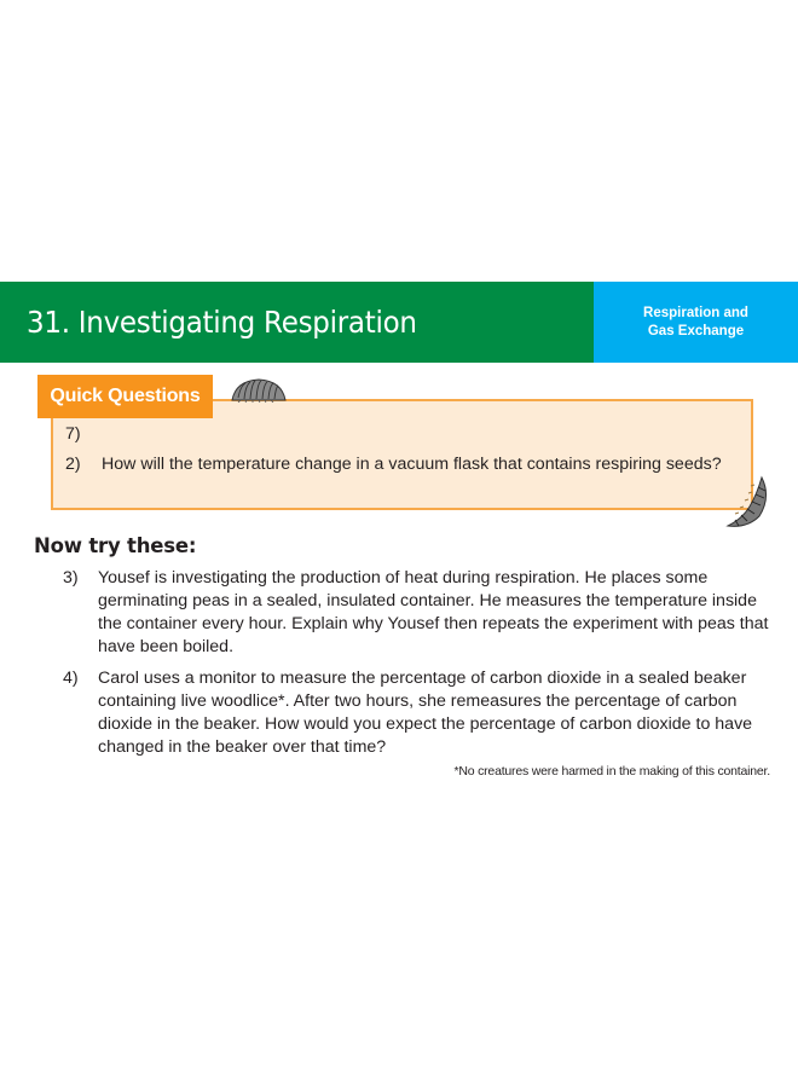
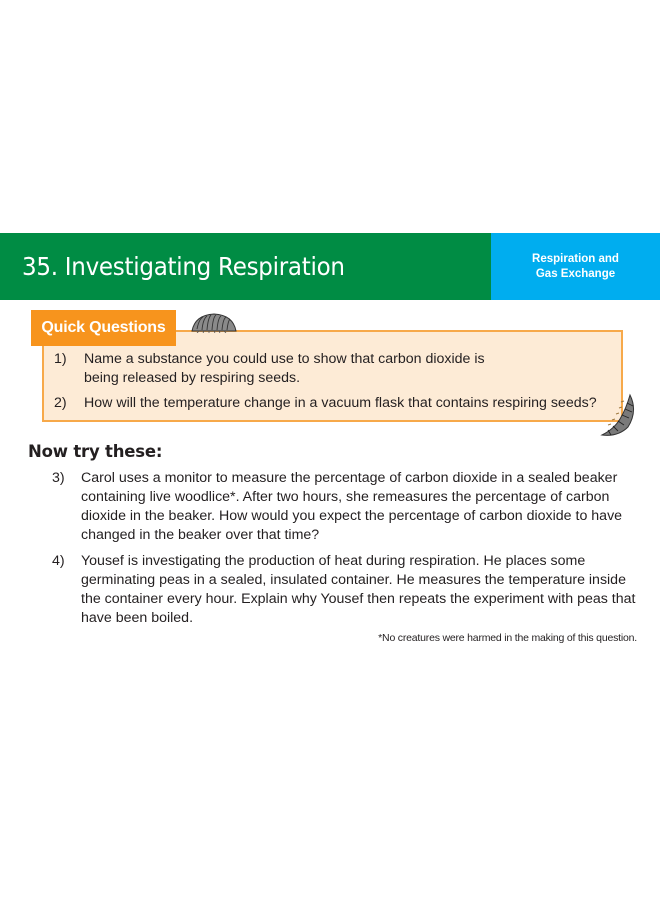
- 31. Investigating Respiration
+ 35. Investigating Respiration
  Respiration and
  Gas Exchange
  Quick Questions
- 7)
+ 1)
+ Name a substance you could use to show that carbon dioxide is being released by respiring seeds.
  2)
  How will the temperature change in a vacuum flask that contains respiring seeds?
  Now try these:
  3)
- Yousef is investigating the production of heat during respiration. He places some germinating peas in a sealed, insulated container. He measures the temperature inside the container every hour. Explain why Yousef then repeats the experiment with peas that have been boiled.
+ Carol uses a monitor to measure the percentage of carbon dioxide in a sealed beaker containing live woodlice*. After two hours, she remeasures the percentage of carbon dioxide in the beaker. How would you expect the percentage of carbon dioxide to have changed in the beaker over that time?
  4)
- Carol uses a monitor to measure the percentage of carbon dioxide in a sealed beaker containing live woodlice*. After two hours, she remeasures the percentage of carbon dioxide in the beaker. How would you expect the percentage of carbon dioxide to have changed in the beaker over that time?
+ Yousef is investigating the production of heat during respiration. He places some germinating peas in a sealed, insulated container. He measures the temperature inside the container every hour. Explain why Yousef then repeats the experiment with peas that have been boiled.
- *No creatures were harmed in the making of this container.
+ *No creatures were harmed in the making of this question.
